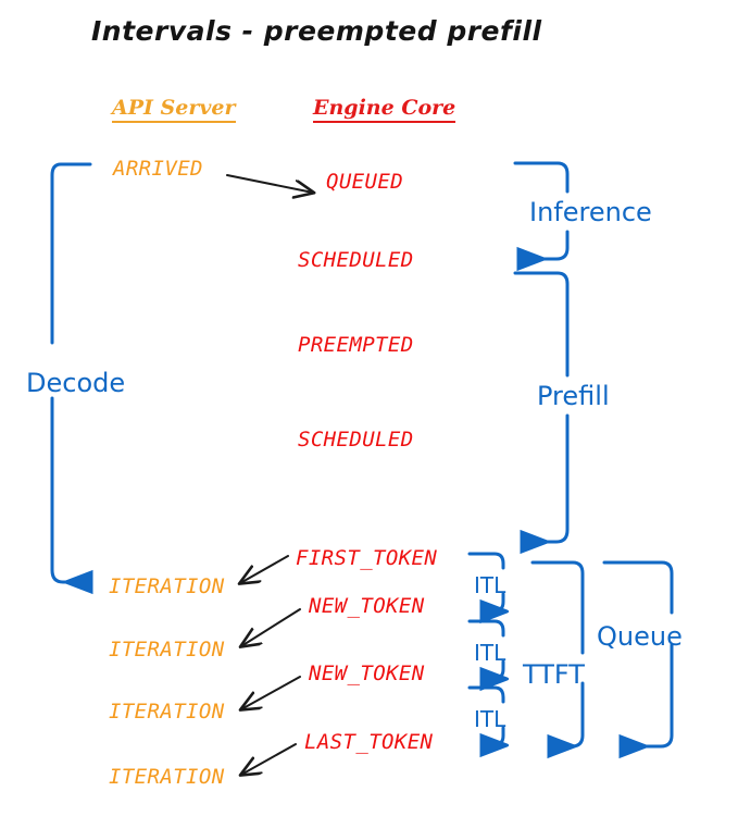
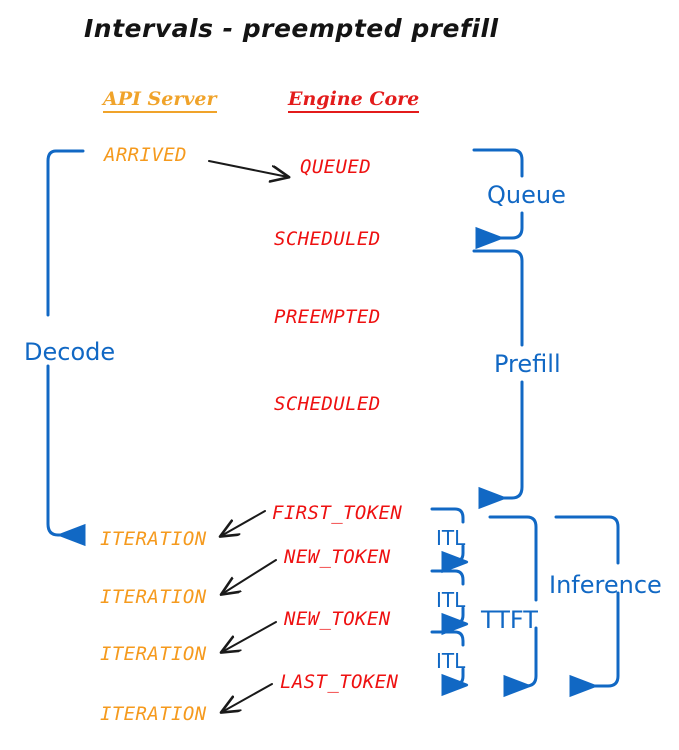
  Intervals - preempted prefill
  API Server
  Engine Core
  ARRIVED
  ITERATION
  ITERATION
  ITERATION
  ITERATION
  QUEUED
  SCHEDULED
  PREEMPTED
  SCHEDULED
  FIRST_TOKEN
  NEW_TOKEN
  NEW_TOKEN
  LAST_TOKEN
  Decode
- Inference
+ Queue
  Prefill
  ITL
  ITL
  ITL
  TTFT
- Queue
+ Inference
